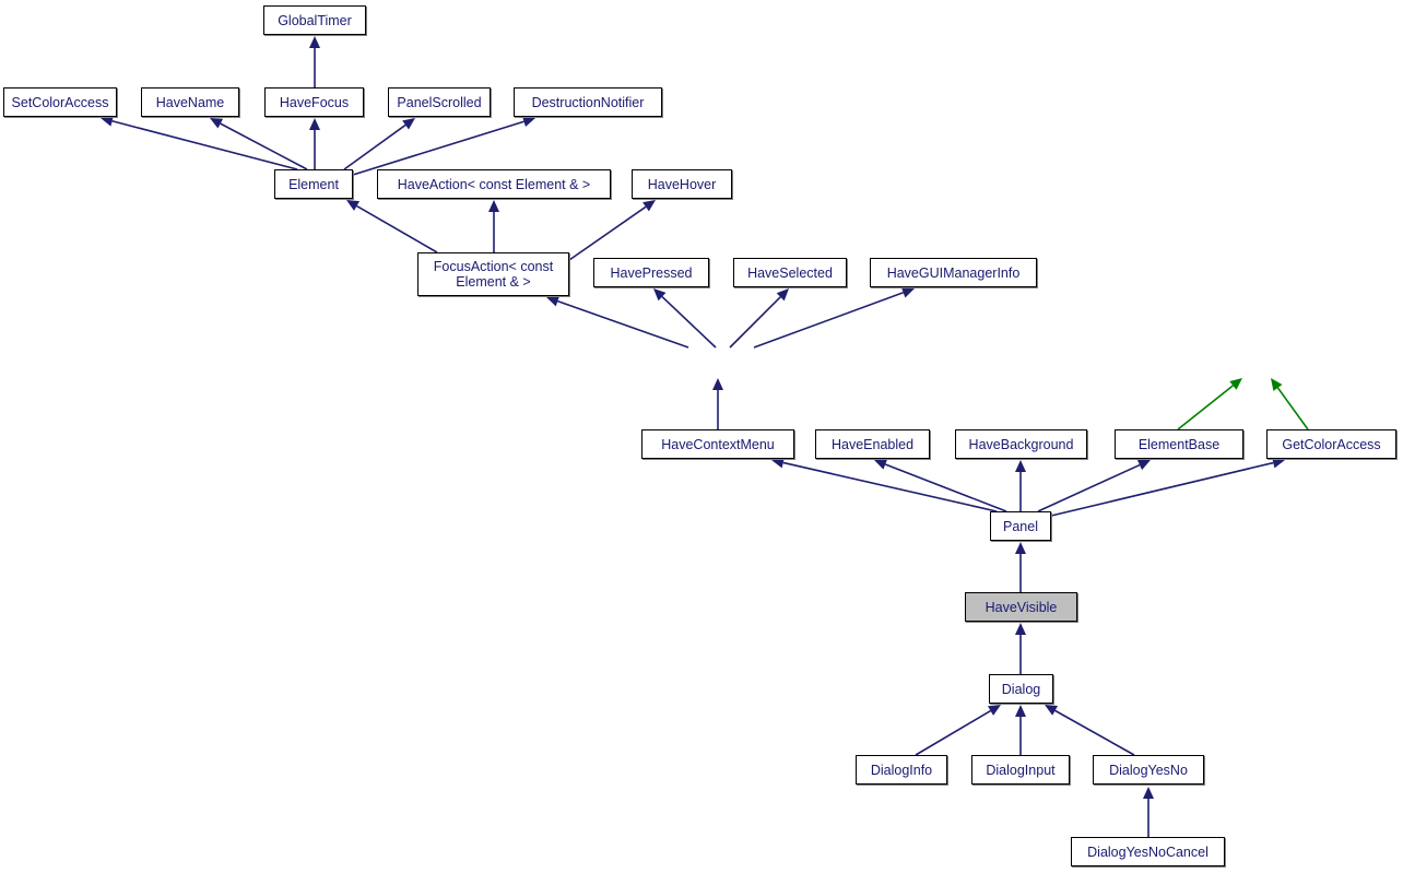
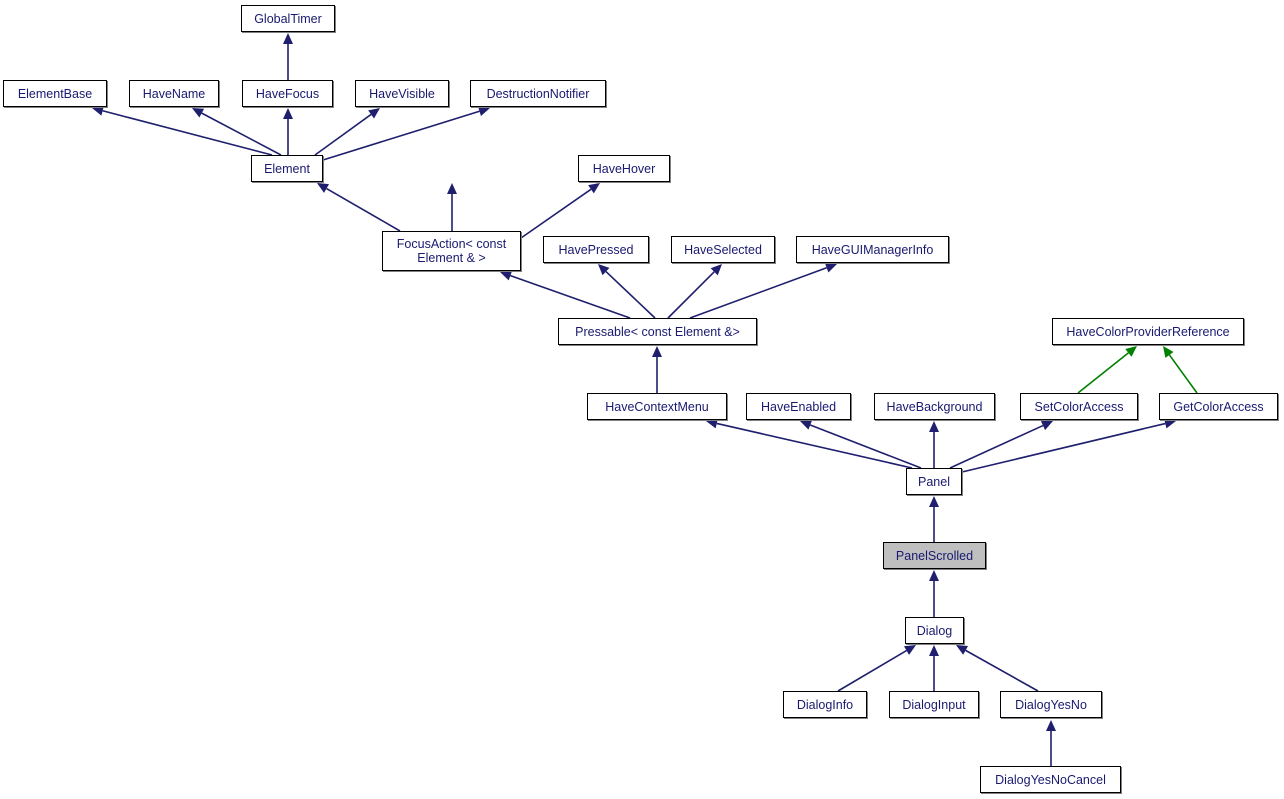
  GlobalTimer
- SetColorAccess
+ ElementBase
  HaveName
  HaveFocus
- PanelScrolled
+ HaveVisible
  DestructionNotifier
  Element
- HaveAction< const Element & >
  HaveHover
  FocusAction< const
  Element & >
  HavePressed
  HaveSelected
  HaveGUIManagerInfo
+ Pressable< const Element &>
+ HaveColorProviderReference
  HaveContextMenu
  HaveEnabled
  HaveBackground
- ElementBase
+ SetColorAccess
  GetColorAccess
  Panel
- HaveVisible
+ PanelScrolled
  Dialog
  DialogInfo
  DialogInput
  DialogYesNo
  DialogYesNoCancel
